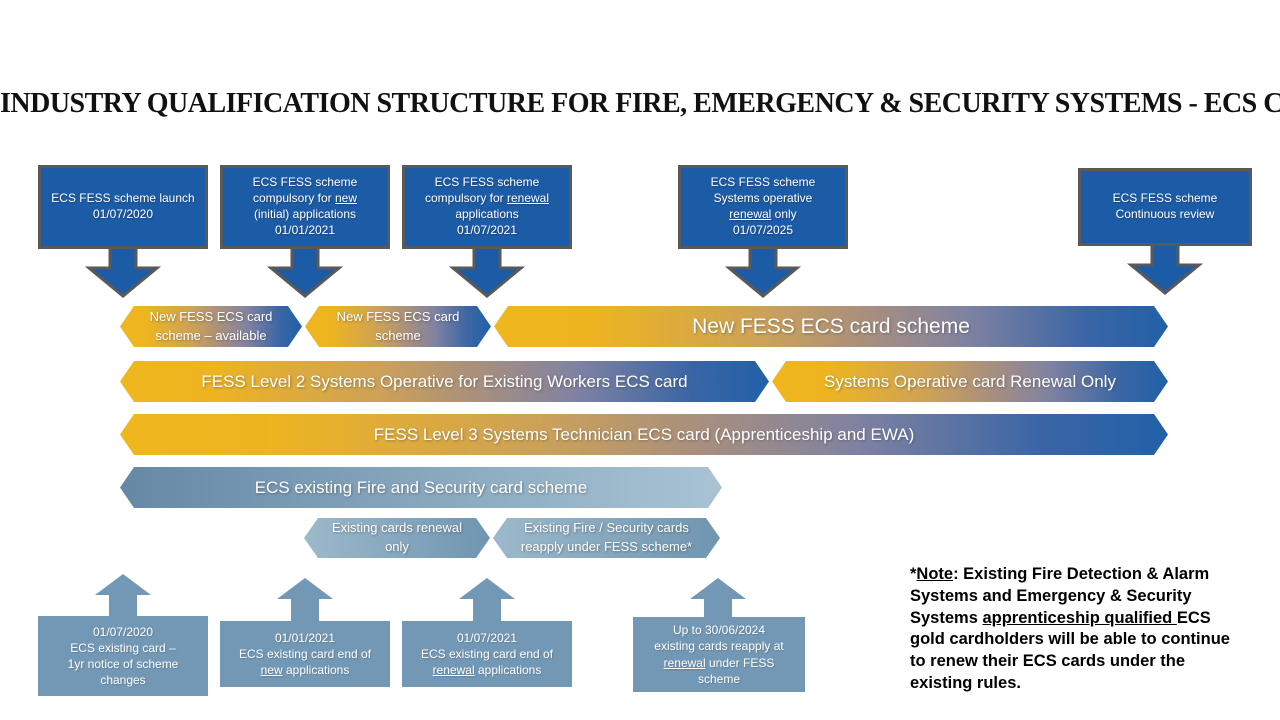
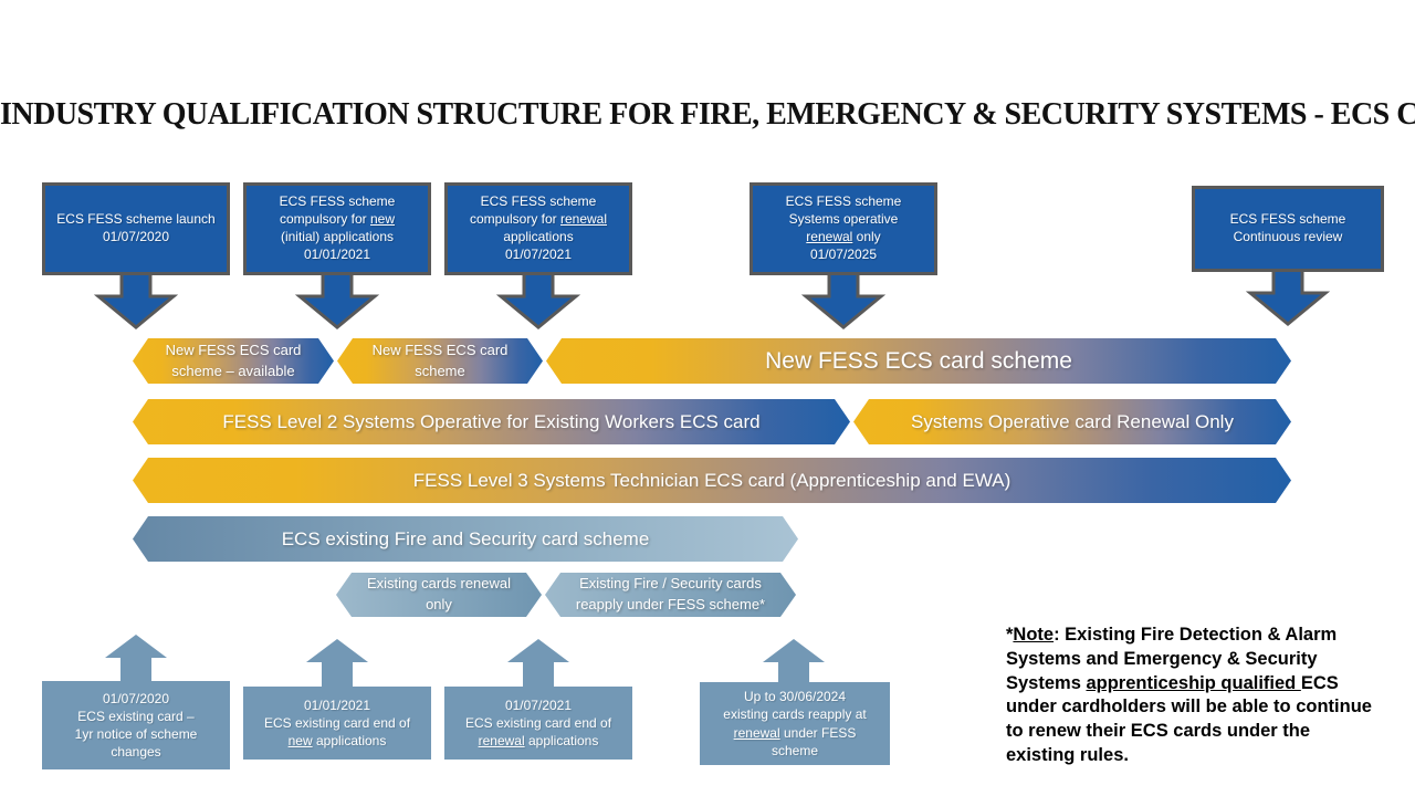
  INDUSTRY QUALIFICATION STRUCTURE FOR FIRE, EMERGENCY & SECURITY SYSTEMS - ECS C
  ECS FESS scheme launch
  01/07/2020
  ECS FESS scheme
  compulsory for new
  (initial) applications
  01/01/2021
  ECS FESS scheme
  compulsory for renewal
  applications
  01/07/2021
  ECS FESS scheme
  Systems operative
  renewal only
  01/07/2025
  ECS FESS scheme
  Continuous review
  New FESS ECS card
  scheme – available
  New FESS ECS card
  scheme
  New FESS ECS card scheme
  FESS Level 2 Systems Operative for Existing Workers ECS card
  Systems Operative card Renewal Only
  FESS Level 3 Systems Technician ECS card (Apprenticeship and EWA)
  ECS existing Fire and Security card scheme
  Existing cards renewal
  only
  Existing Fire / Security cards
  reapply under FESS scheme*
  01/07/2020
  ECS existing card –
  1yr notice of scheme
  changes
  01/01/2021
  ECS existing card end of
  new applications
  01/07/2021
  ECS existing card end of
  renewal applications
  Up to 30/06/2024
  existing cards reapply at
  renewal under FESS
  scheme
- *Note: Existing Fire Detection & Alarm Systems and Emergency & Security Systems apprenticeship qualified ECS gold cardholders will be able to continue to renew their ECS cards under the existing rules.
+ *Note: Existing Fire Detection & Alarm Systems and Emergency & Security Systems apprenticeship qualified ECS under cardholders will be able to continue to renew their ECS cards under the existing rules.
